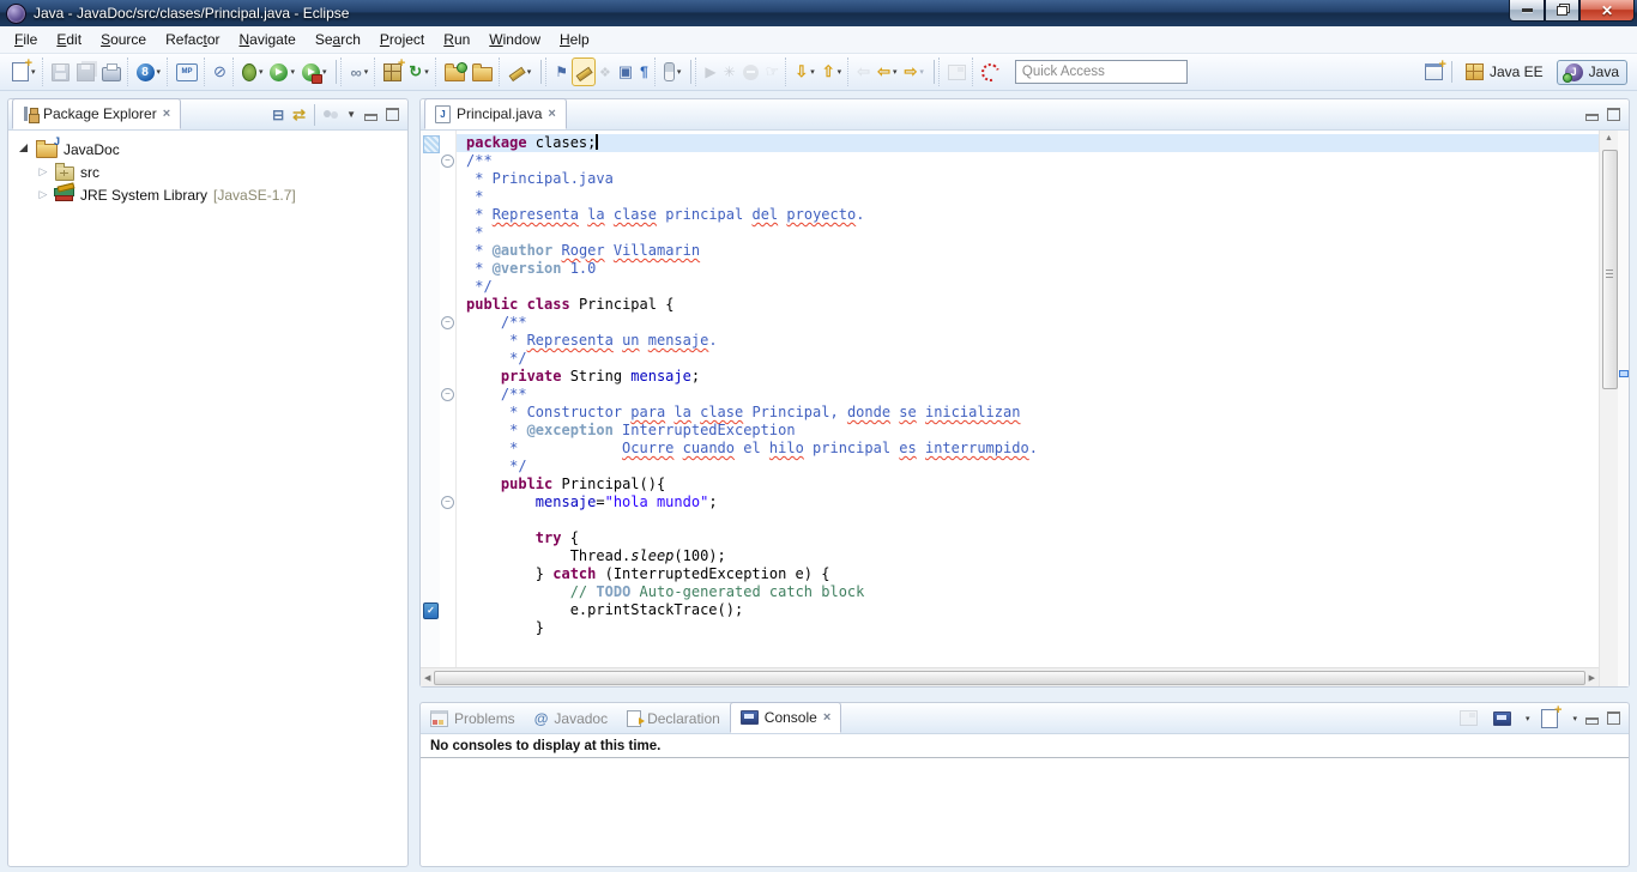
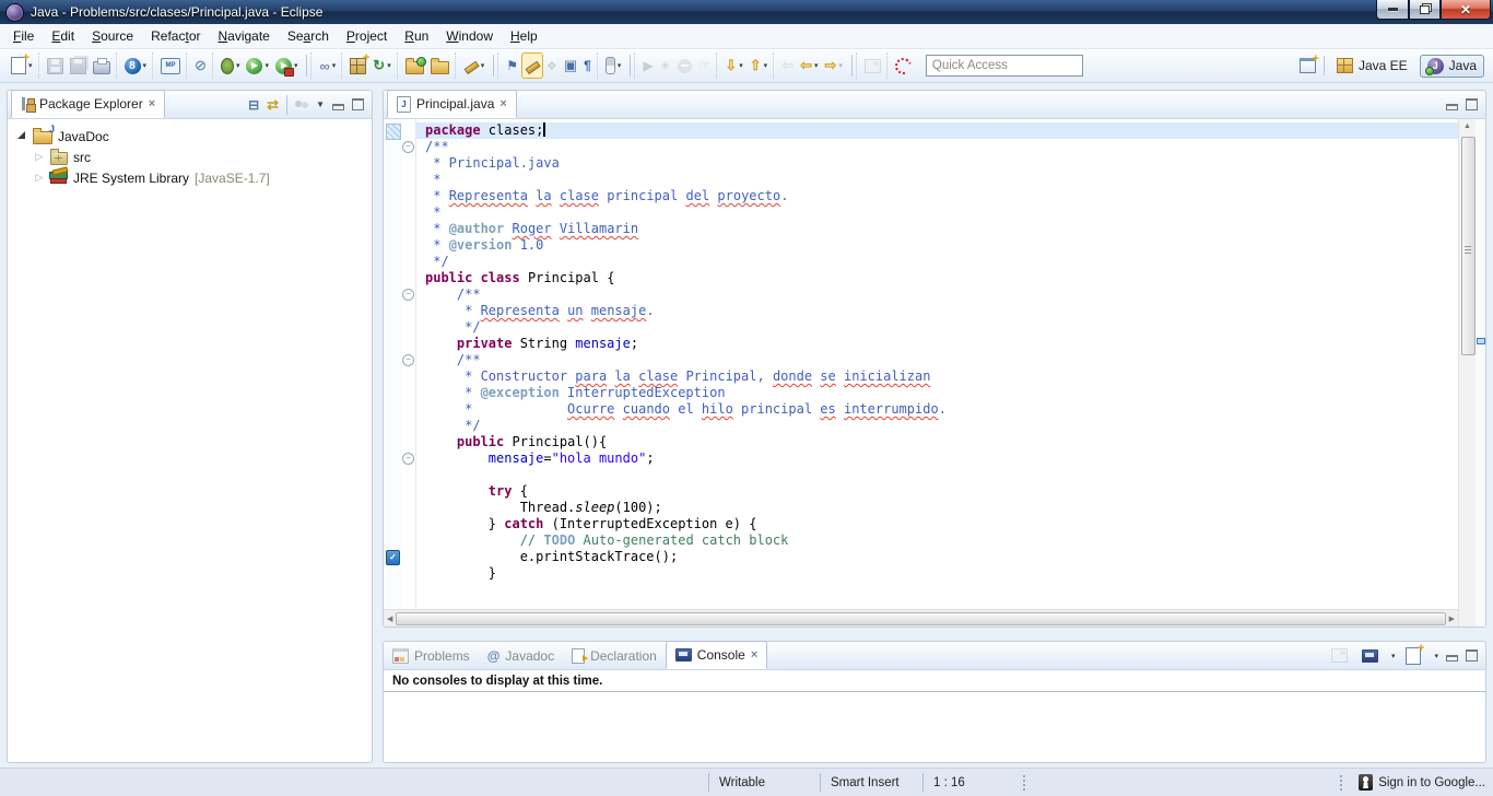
- Java - JavaDoc/src/clases/Principal.java - Eclipse
+ Java - Problems/src/clases/Principal.java - Eclipse
  ✕
  File
  Edit
  Source
  Refactor
  Navigate
  Search
  Project
  Run
  Window
  Help
  8
  ⊘
  ∞
  ↻
  ⚑
  ❖
  ▣
  ¶
  ▶
  ✳
  ⇩
  ⇧
  ⇦
  ⇦
  ⇨
  Quick Access
  Java EE
  J
  Java
  Package Explorer
  ×
  ⊟
  ⇄
  ▼
  JavaDoc
  ▷
  src
  ▷
  JRE System Library
  [JavaSE-1.7]
  J
  Principal.java
  ×
  ✓
  −
  −
  −
  −
  package clases;
  /**
  * Principal.java
  *
  * Representa la clase principal del proyecto.
  *
  * @author Roger Villamarin
  * @version 1.0
  */
  public class Principal {
  /**
  * Representa un mensaje.
  */
  private String mensaje;
  /**
  * Constructor para la clase Principal, donde se inicializan
  * @exception InterruptedException
  * Ocurre cuando el hilo principal es interrumpido.
  */
  public Principal(){
  mensaje="hola mundo";
  try {
  Thread.sleep(100);
  } catch (InterruptedException e) {
  // TODO Auto-generated catch block
  e.printStackTrace();
  }
  Problems
  @
  Javadoc
  Declaration
  Console
  ×
  No consoles to display at this time.
+ Writable
+ Smart Insert
+ 1 : 16
+ Sign in to Google...
